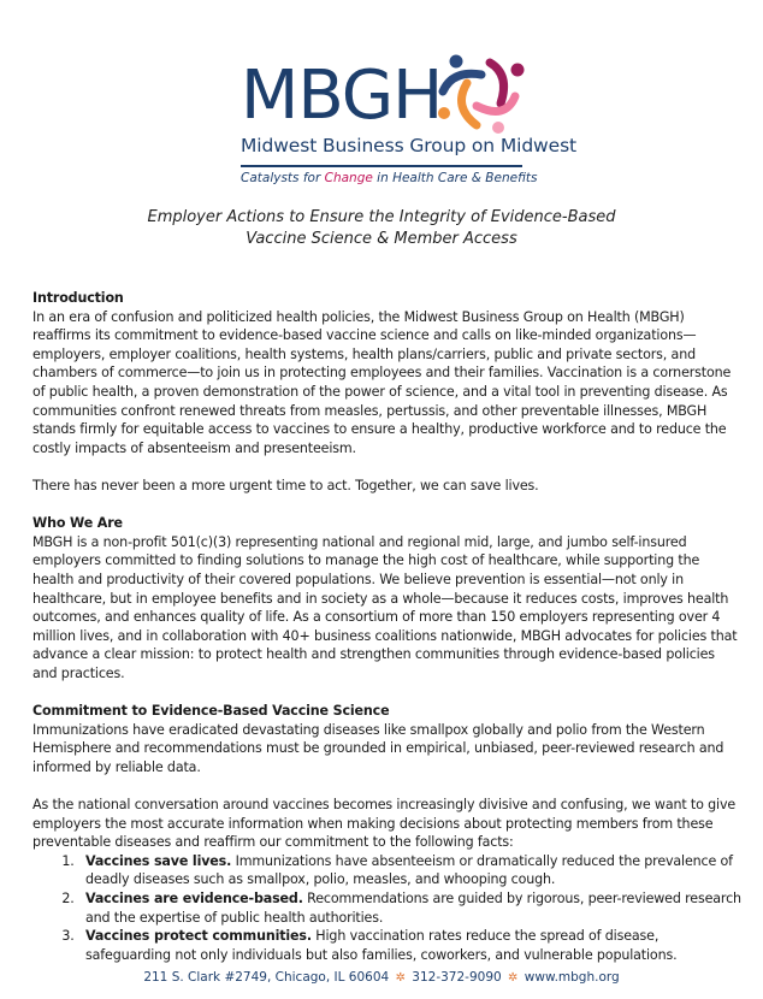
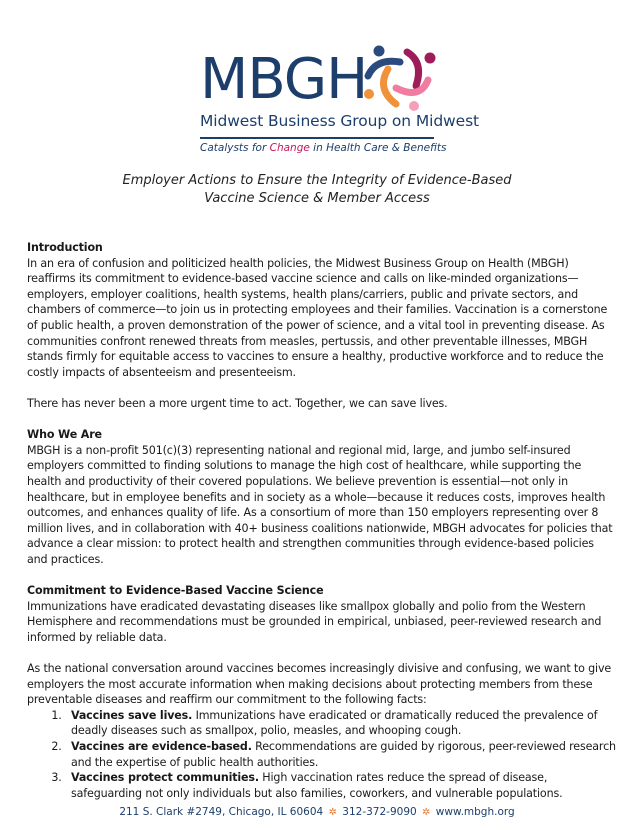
  MBGH
  Midwest Business Group on Midwest
  Catalysts for Change in Health Care & Benefits
  Employer Actions to Ensure the Integrity of Evidence-Based
  Vaccine Science & Member Access
  Introduction
  In an era of confusion and politicized health policies, the Midwest Business Group on Health (MBGH) reaffirms its commitment to evidence-based vaccine science and calls on like-minded organizations—employers, employer coalitions, health systems, health plans/carriers, public and private sectors, and chambers of commerce—to join us in protecting employees and their families. Vaccination is a cornerstone of public health, a proven demonstration of the power of science, and a vital tool in preventing disease. As communities confront renewed threats from measles, pertussis, and other preventable illnesses, MBGH stands firmly for equitable access to vaccines to ensure a healthy, productive workforce and to reduce the costly impacts of absenteeism and presenteeism.
  There has never been a more urgent time to act. Together, we can save lives.
  Who We Are
- MBGH is a non-profit 501(c)(3) representing national and regional mid, large, and jumbo self-insured employers committed to finding solutions to manage the high cost of healthcare, while supporting the health and productivity of their covered populations. We believe prevention is essential—not only in healthcare, but in employee benefits and in society as a whole—because it reduces costs, improves health outcomes, and enhances quality of life. As a consortium of more than 150 employers representing over 4 million lives, and in collaboration with 40+ business coalitions nationwide, MBGH advocates for policies that advance a clear mission: to protect health and strengthen communities through evidence-based policies and practices.
+ MBGH is a non-profit 501(c)(3) representing national and regional mid, large, and jumbo self-insured employers committed to finding solutions to manage the high cost of healthcare, while supporting the health and productivity of their covered populations. We believe prevention is essential—not only in healthcare, but in employee benefits and in society as a whole—because it reduces costs, improves health outcomes, and enhances quality of life. As a consortium of more than 150 employers representing over 8 million lives, and in collaboration with 40+ business coalitions nationwide, MBGH advocates for policies that advance a clear mission: to protect health and strengthen communities through evidence-based policies and practices.
  Commitment to Evidence-Based Vaccine Science
  Immunizations have eradicated devastating diseases like smallpox globally and polio from the Western Hemisphere and recommendations must be grounded in empirical, unbiased, peer-reviewed research and informed by reliable data.
  As the national conversation around vaccines becomes increasingly divisive and confusing, we want to give employers the most accurate information when making decisions about protecting members from these preventable diseases and reaffirm our commitment to the following facts:
- Vaccines save lives. Immunizations have absenteeism or dramatically reduced the prevalence of deadly diseases such as smallpox, polio, measles, and whooping cough.
+ Vaccines save lives. Immunizations have eradicated or dramatically reduced the prevalence of deadly diseases such as smallpox, polio, measles, and whooping cough.
  Vaccines are evidence-based. Recommendations are guided by rigorous, peer-reviewed research and the expertise of public health authorities.
  Vaccines protect communities. High vaccination rates reduce the spread of disease, safeguarding not only individuals but also families, coworkers, and vulnerable populations.
  211 S. Clark #2749, Chicago, IL 60604 ✲ 312-372-9090 ✲ www.mbgh.org
